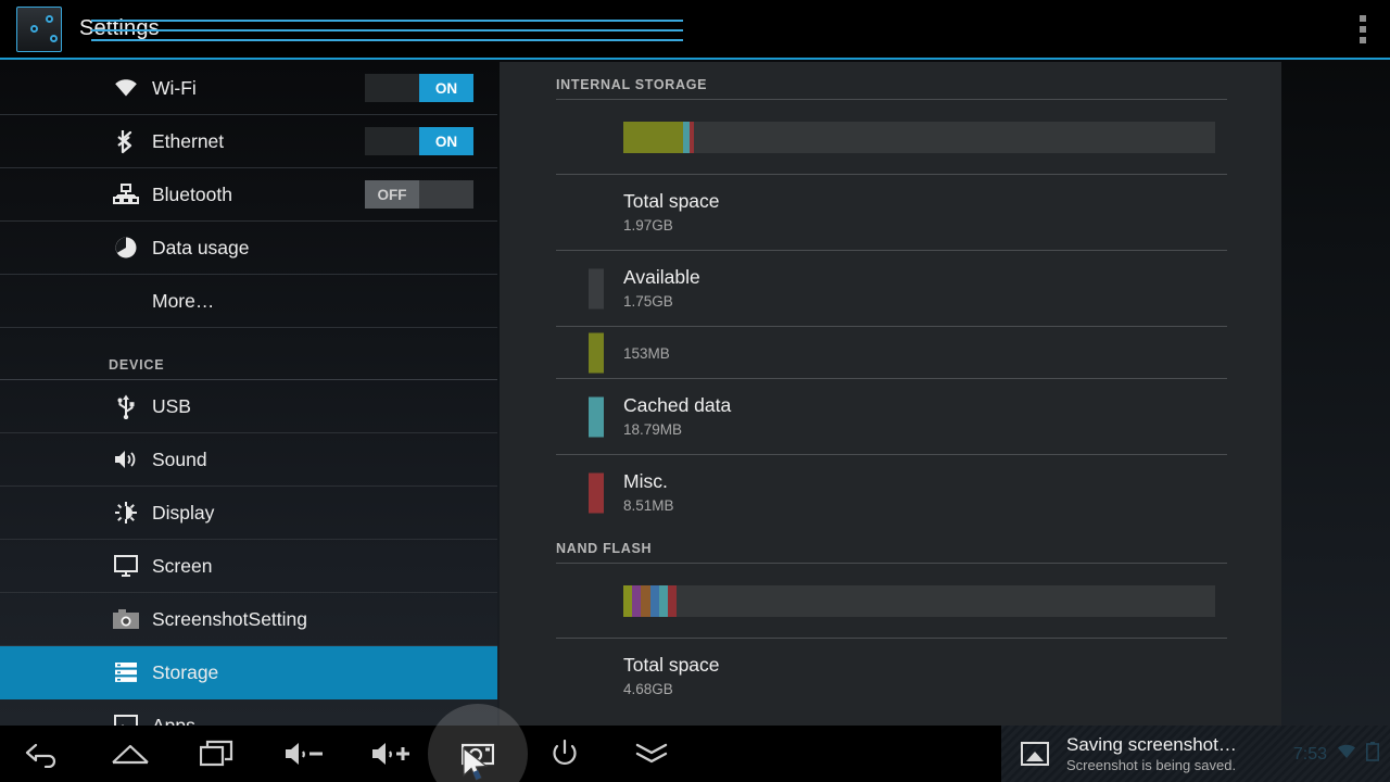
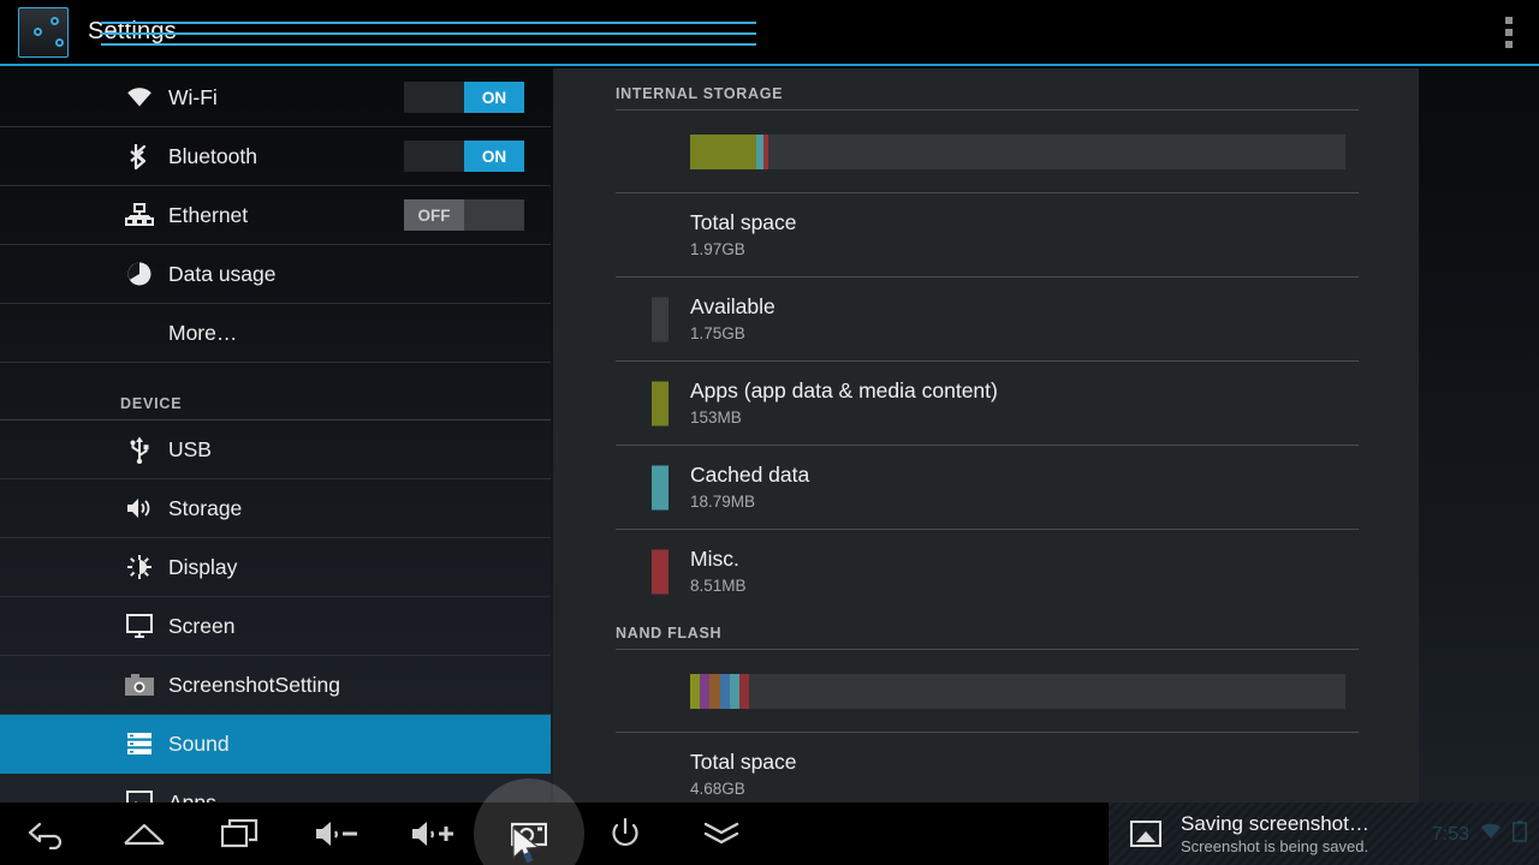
  Wi-Fi
  ON
- Ethernet
+ Bluetooth
  ON
- Bluetooth
+ Ethernet
  OFF
  Data usage
  More…
  DEVICE
  USB
- Sound
+ Storage
  Display
  Screen
  ScreenshotSetting
- Storage
+ Sound
  INTERNAL STORAGE
  Total space
  1.97GB
  Available
  1.75GB
+ Apps (app data & media content)
  153MB
  Cached data
  18.79MB
  Misc.
  8.51MB
  NAND FLASH
  Total space
  4.68GB
  Saving screenshot…
  Screenshot is being saved.
  7:53
